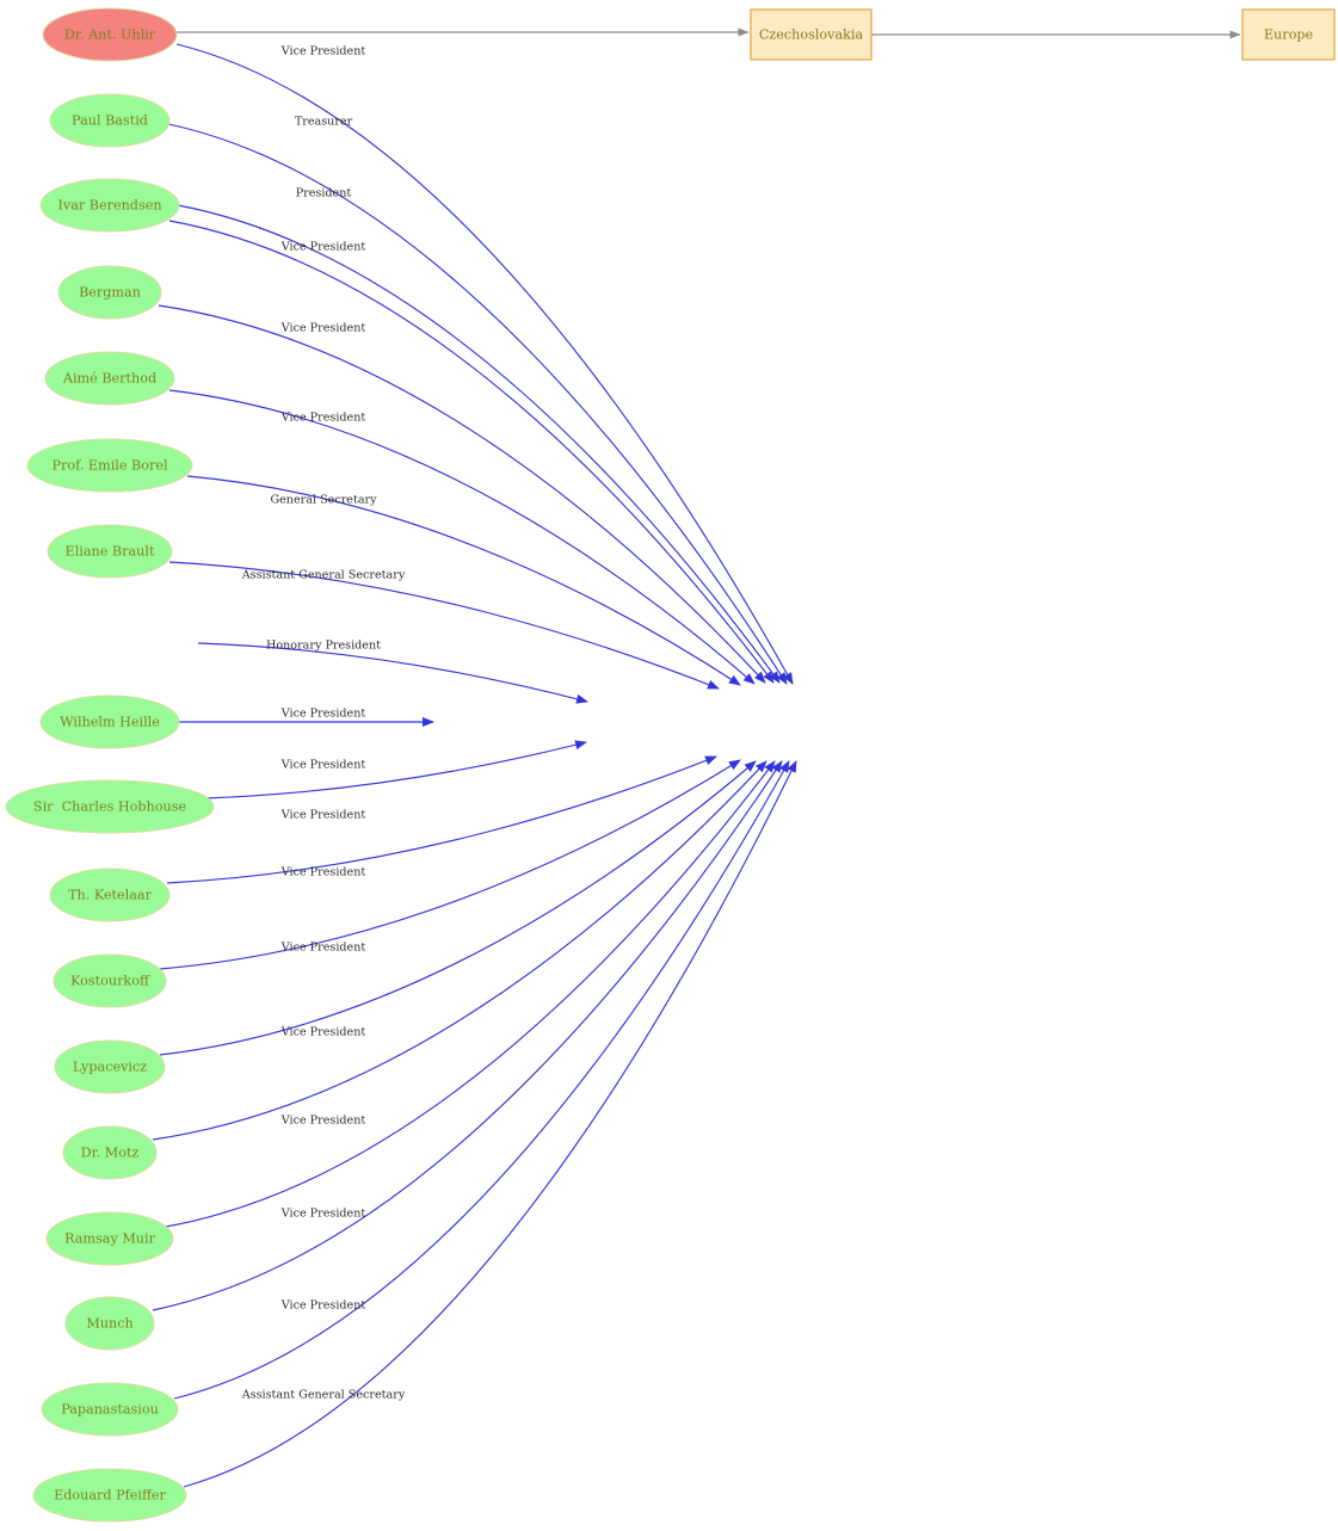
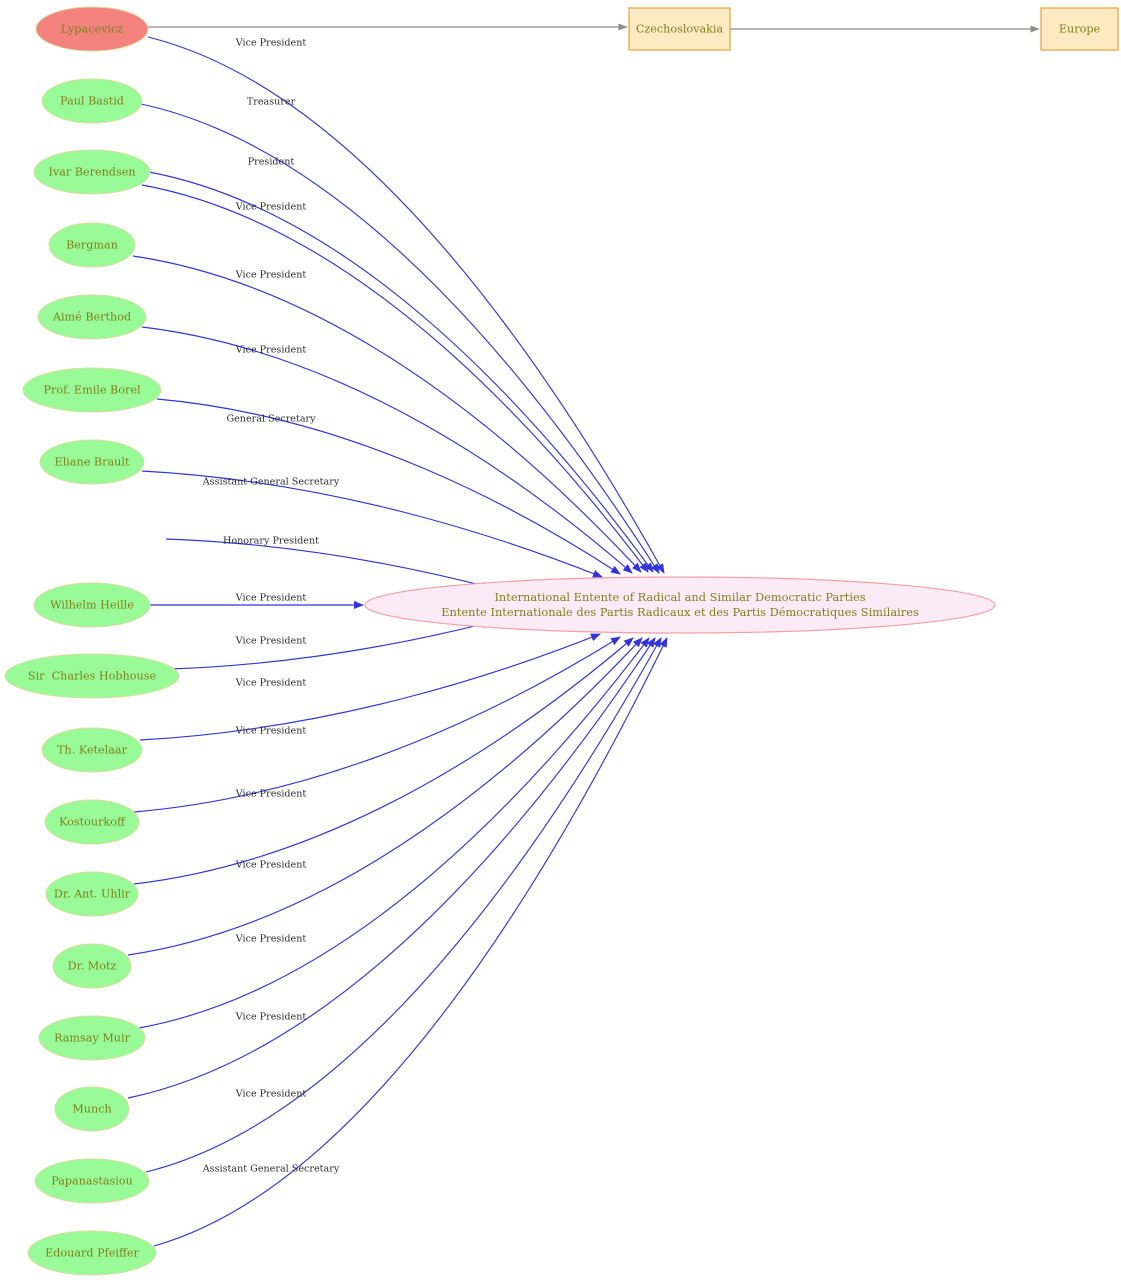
- Dr. Ant. Uhlir
+ Lypacevicz
  Paul Bastid
  Ivar Berendsen
  Bergman
  Aimé Berthod
  Prof. Emile Borel
  Eliane Brault
  Wilhelm Heille
  Sir Charles Hobhouse
  Th. Ketelaar
  Kostourkoff
- Lypacevicz
+ Dr. Ant. Uhlir
  Dr. Motz
  Ramsay Muir
  Munch
  Papanastasiou
  Edouard Pfeiffer
  Czechoslovakia
  Europe
+ International Entente of Radical and Similar Democratic Parties
+ Entente Internationale des Partis Radicaux et des Partis Démocratiques Similaires
  Vice President
  Treasurer
  President
  Vice President
  Vice President
  Vice President
  General Secretary
  Assistant General Secretary
  Honorary President
  Vice President
  Vice President
  Vice President
  Vice President
  Vice President
  Vice President
  Vice President
  Vice President
  Vice President
  Assistant General Secretary
